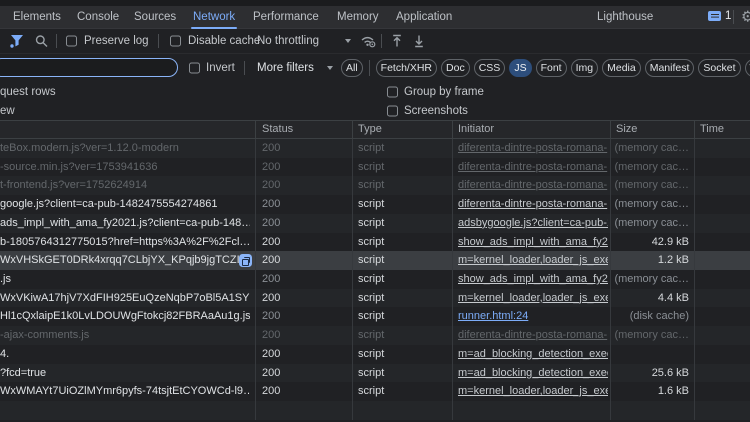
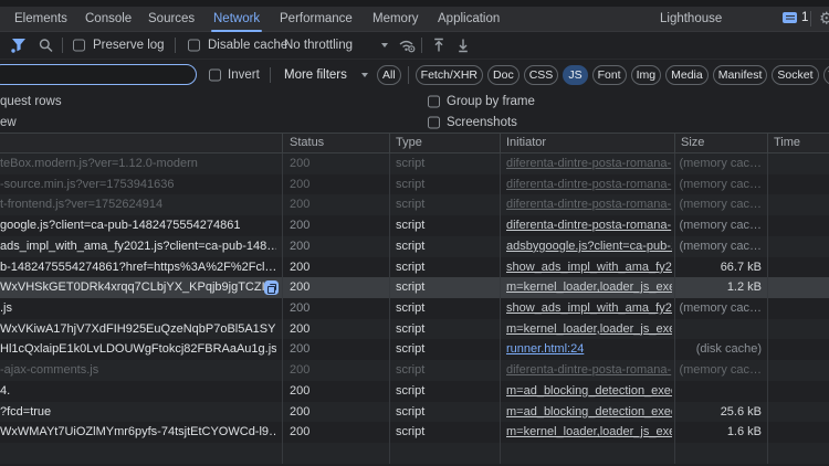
  1
  ⚙
  Elements
  Console
  Sources
  Network
  Performance
  Memory
  Application
  Lighthouse
  Preserve log
  Disable cache
  No throttling
  Invert
  More filters
  All
  Fetch/XHR
  Doc
  CSS
  JS
  Font
  Img
  Media
  Manifest
  Socket
  quest rows
  Group by frame
  ew
  Screenshots
  Status
  Type
  Initiator
  Size
  Time
  teBox.modern.js?ver=1.12.0-modern
  200
  script
  diferenta-dintre-posta-romana-
  (memory cac…
  -source.min.js?ver=1753941636
  200
  script
  diferenta-dintre-posta-romana-
  (memory cac…
  t-frontend.js?ver=1752624914
  200
  script
  diferenta-dintre-posta-romana-
  (memory cac…
  google.js?client=ca-pub-1482475554274861
  200
  script
  diferenta-dintre-posta-romana-
  (memory cac…
  ads_impl_with_ama_fy2021.js?client=ca-pub-148…
  200
  script
  adsbygoogle.js?client=ca-pub-
  (memory cac…
- b-1805764312775015?href=https%3A%2F%2Fcl…
+ b-1482475554274861?href=https%3A%2F%2Fcl…
  200
  script
  show_ads_impl_with_ama_fy2
- 42.9 kB
+ 66.7 kB
  WxVHSkGET0DRk4xrqq7CLbjYX_KPqjb9jgTCZ
  200
  script
  m=kernel_loader,loader_js_ex
  1.2 kB
  .js
  200
  script
  show_ads_impl_with_ama_fy2
  (memory cac…
  WxVKiwA17hjV7XdFIH925EuQzeNqbP7oBl5A1SY
  200
  script
  m=kernel_loader,loader_js_ex
- 4.4 kB
  Hl1cQxlaipE1k0LvLDOUWgFtokcj82FBRAaAu1g.js
  200
  script
  runner.html:24
  (disk cache)
  -ajax-comments.js
  200
  script
  diferenta-dintre-posta-romana-
  (memory cac…
  4.
  200
  script
  m=ad_blocking_detection_exe
  ?fcd=true
  200
  script
  m=ad_blocking_detection_exe
  25.6 kB
  WxWMAYt7UiOZlMYmr6pyfs-74tsjtEtCYOWCd-l9…
  200
  script
  m=kernel_loader,loader_js_ex
  1.6 kB
